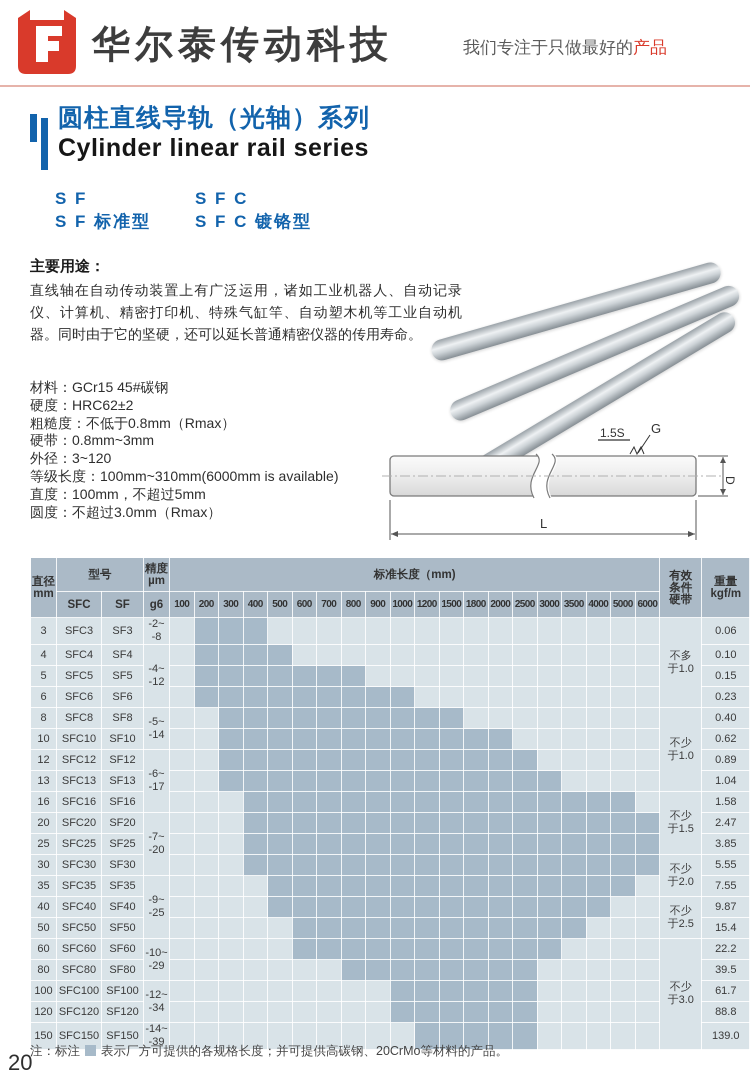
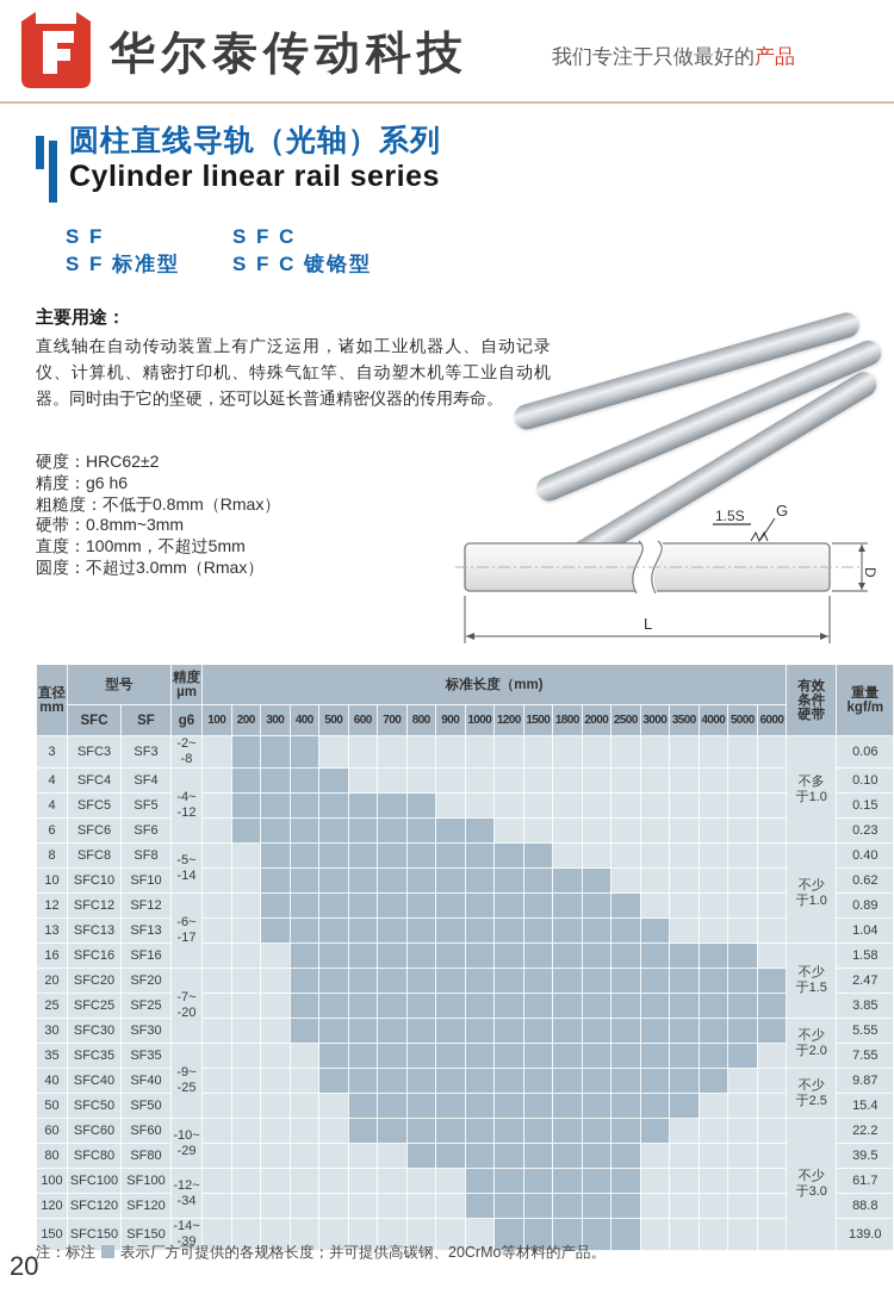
  华尔泰传动科技
  我们专注于只做最好的产品
  圆柱直线导轨（光轴）系列
  Cylinder linear rail series
  S F
  S F C
  S F 标准型
  S F C 镀铬型
  主要用途：
  直线轴在自动传动装置上有广泛运用，诸如工业机器人、自动记录仪、计算机、精密打印机、特殊气缸竿、自动塑木机等工业自动机器。同时由于它的坚硬，还可以延长普通精密仪器的传用寿命。
- 材料：GCr15 45#碳钢
  硬度：HRC62±2
+ 精度：g6 h6
  粗糙度：不低于0.8mm（Rmax）
  硬带：0.8mm~3mm
- 外径：3~120
- 等级长度：100mm~310mm(6000mm is available)
  直度：100mm，不超过5mm
  圆度：不超过3.0mm（Rmax）
  1.5S
  G
  L
  直径mm	型号	精度µm	标准长度（mm)	有效条件硬带	重量kgf/m
  SFC	SF	g6	100	200	300	400	500	600	700	800	900	1000	1200	1500	1800	2000	2500	3000	3500	4000	5000	6000
  3	SFC3	SF3	-2~-8																					不多于1.0	0.06
  4	SFC4	SF4	-4~-12																					0.10
- 5	SFC5	SF5																					0.15
+ 4	SFC5	SF5																					0.15
  6	SFC6	SF6																					0.23
  8	SFC8	SF8	-5~-14																					不少于1.0	0.40
  10	SFC10	SF10																					0.62
  12	SFC12	SF12	-6~-17																					0.89
  13	SFC13	SF13																					1.04
  16	SFC16	SF16																					不少于1.5	1.58
  20	SFC20	SF20	-7~-20																					2.47
  25	SFC25	SF25																					3.85
  30	SFC30	SF30																					不少于2.0	5.55
  35	SFC35	SF35	-9~-25																					7.55
  40	SFC40	SF40																					不少于2.5	9.87
  50	SFC50	SF50																					15.4
  60	SFC60	SF60	-10~-29																					不少于3.0	22.2
  80	SFC80	SF80																					39.5
  100	SFC100	SF100	-12~-34																					61.7
  120	SFC120	SF120																					88.8
  150	SFC150	SF150	-14~-39																					139.0
  注：标注 表示厂方可提供的各规格长度；并可提供高碳钢、20CrMo等材料的产品。
  20
